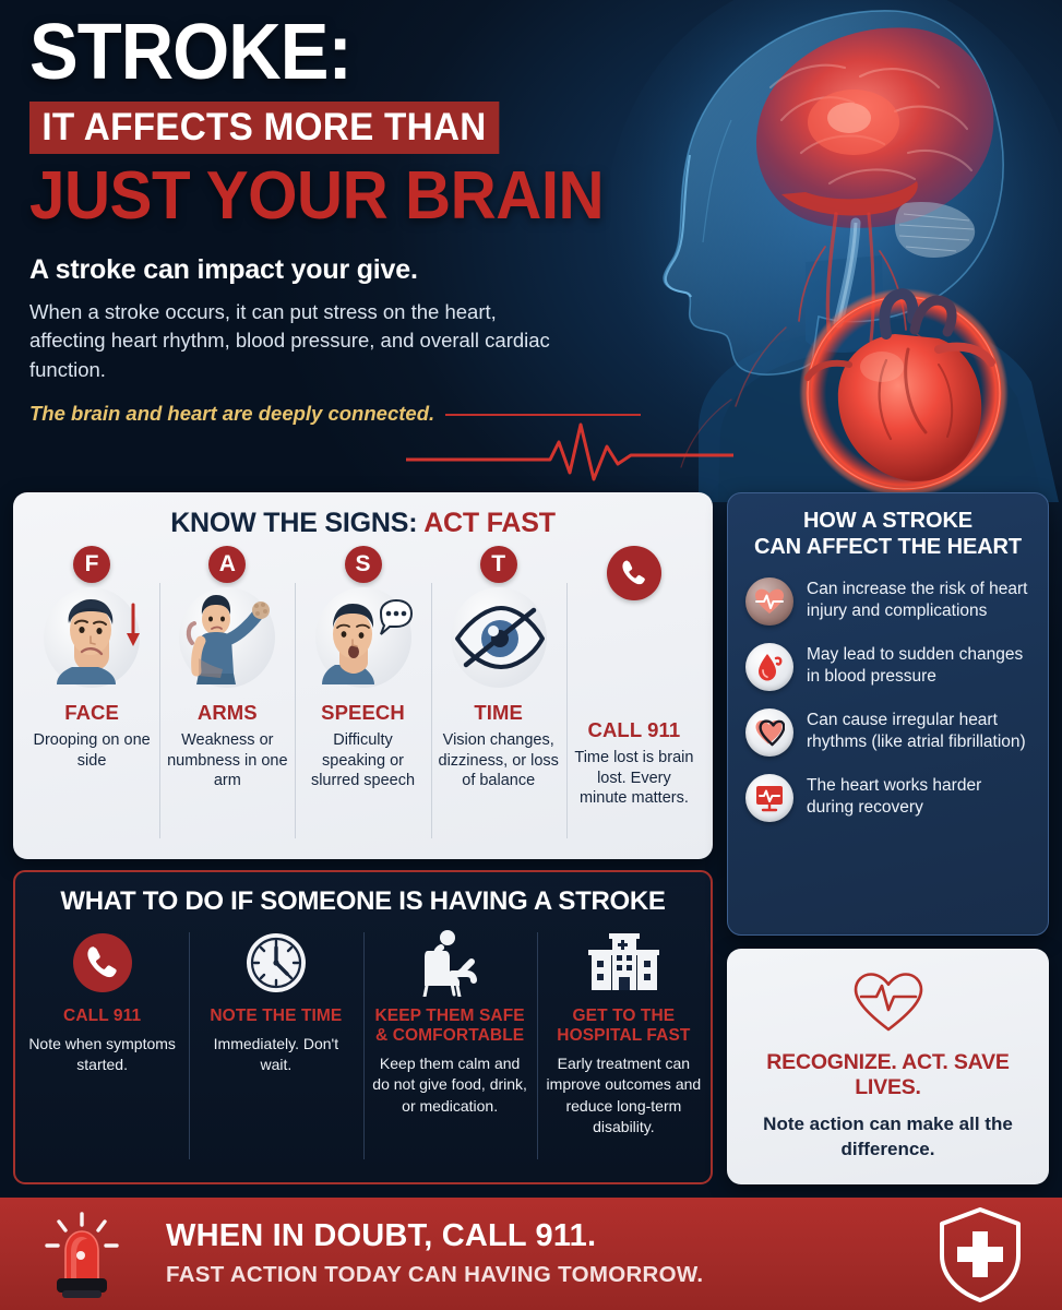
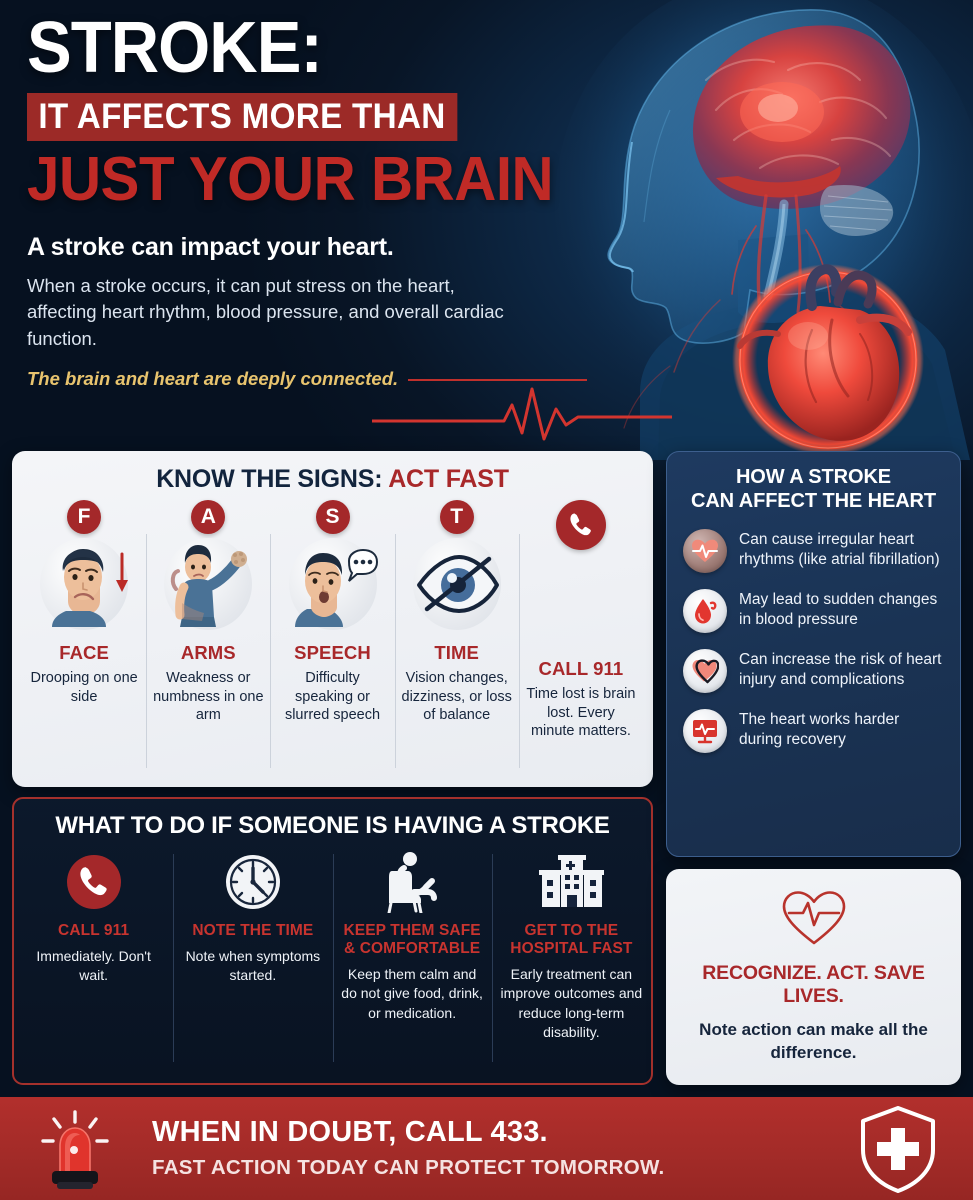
  STROKE:
  IT AFFECTS MORE THAN
  JUST YOUR BRAIN
- A stroke can impact your give.
+ A stroke can impact your heart.
  When a stroke occurs, it can put stress on the heart, affecting heart rhythm, blood pressure, and overall cardiac function.
  The brain and heart are deeply connected.
  KNOW THE SIGNS: ACT FAST
  F
  FACE
  Drooping on one side
  A
  ARMS
  Weakness or numbness in one arm
  S
  SPEECH
  Difficulty speaking or slurred speech
  T
  TIME
  Vision changes, dizziness, or loss of balance
  CALL 911
  Time lost is brain lost. Every minute matters.
  WHAT TO DO IF SOMEONE IS HAVING A STROKE
  CALL 911
- Note when symptoms started.
+ Immediately. Don't wait.
  NOTE THE TIME
- Immediately. Don't wait.
+ Note when symptoms started.
  KEEP THEM SAFE & COMFORTABLE
  Keep them calm and do not give food, drink, or medication.
  GET TO THE HOSPITAL FAST
  Early treatment can improve outcomes and reduce long-term disability.
  HOW A STROKE
  CAN AFFECT THE HEART
- Can increase the risk of heart injury and complications
+ Can cause irregular heart rhythms (like atrial fibrillation)
  May lead to sudden changes in blood pressure
- Can cause irregular heart rhythms (like atrial fibrillation)
+ Can increase the risk of heart injury and complications
  The heart works harder during recovery
  RECOGNIZE. ACT. SAVE LIVES.
  Note action can make all the difference.
- WHEN IN DOUBT, CALL 911.
+ WHEN IN DOUBT, CALL 433.
- FAST ACTION TODAY CAN HAVING TOMORROW.
+ FAST ACTION TODAY CAN PROTECT TOMORROW.
